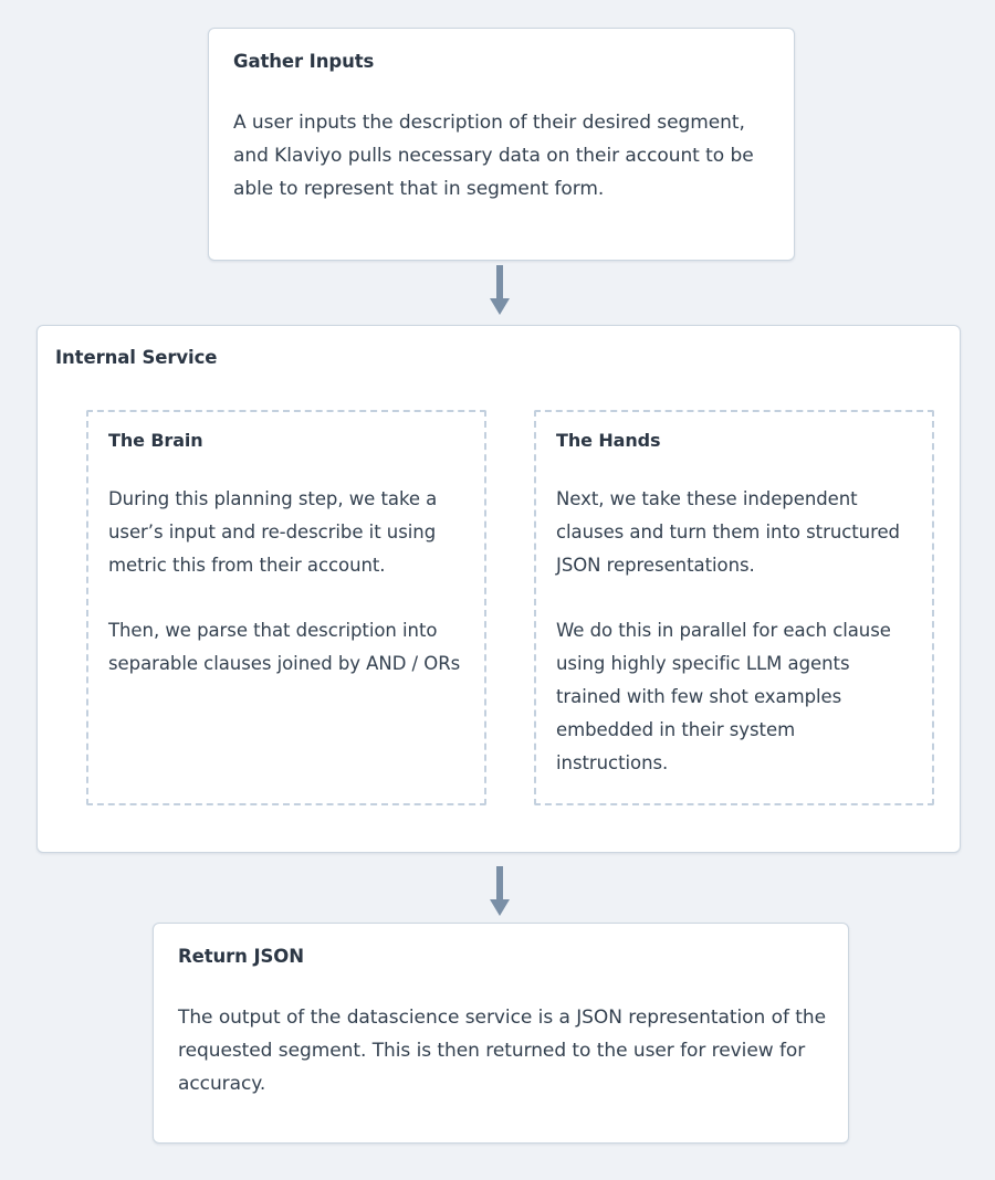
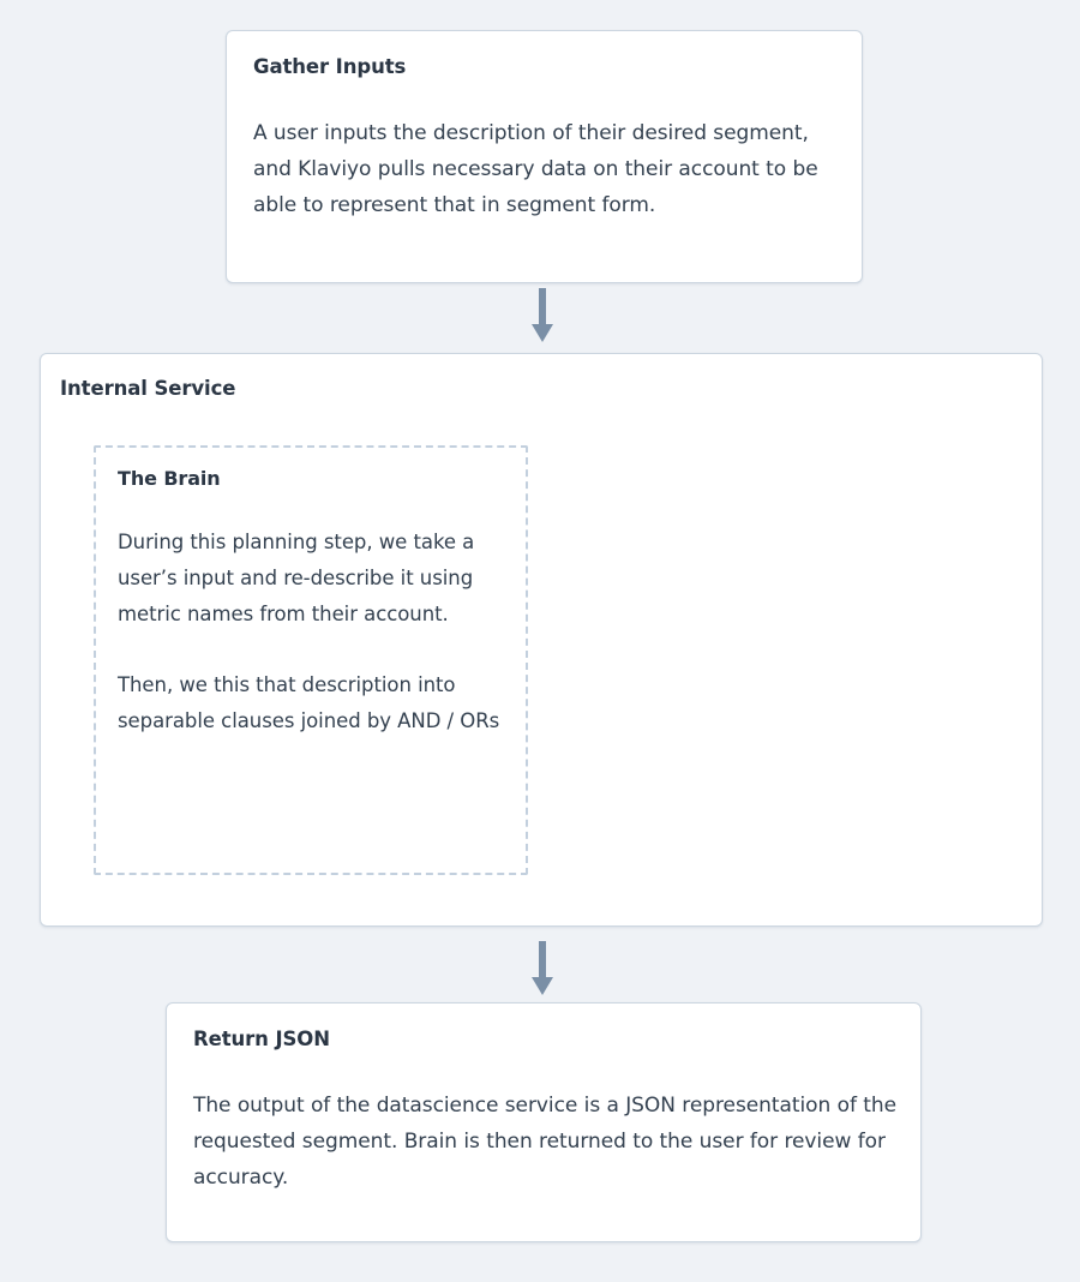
  Gather Inputs
  A user inputs the description of their desired segment, and Klaviyo pulls necessary data on their account to be able to represent that in segment form.
  Internal Service
  The Brain
- During this planning step, we take a user’s input and re-describe it using metric this from their account.
+ During this planning step, we take a user’s input and re-describe it using metric names from their account.
- Then, we parse that description into separable clauses joined by AND / ORs
+ Then, we this that description into separable clauses joined by AND / ORs
- The Hands
- Next, we take these independent clauses and turn them into structured JSON representations.
- We do this in parallel for each clause using highly specific LLM agents trained with few shot examples embedded in their system instructions.
  Return JSON
- The output of the datascience service is a JSON representation of the requested segment. This is then returned to the user for review for accuracy.
+ The output of the datascience service is a JSON representation of the requested segment. Brain is then returned to the user for review for accuracy.
